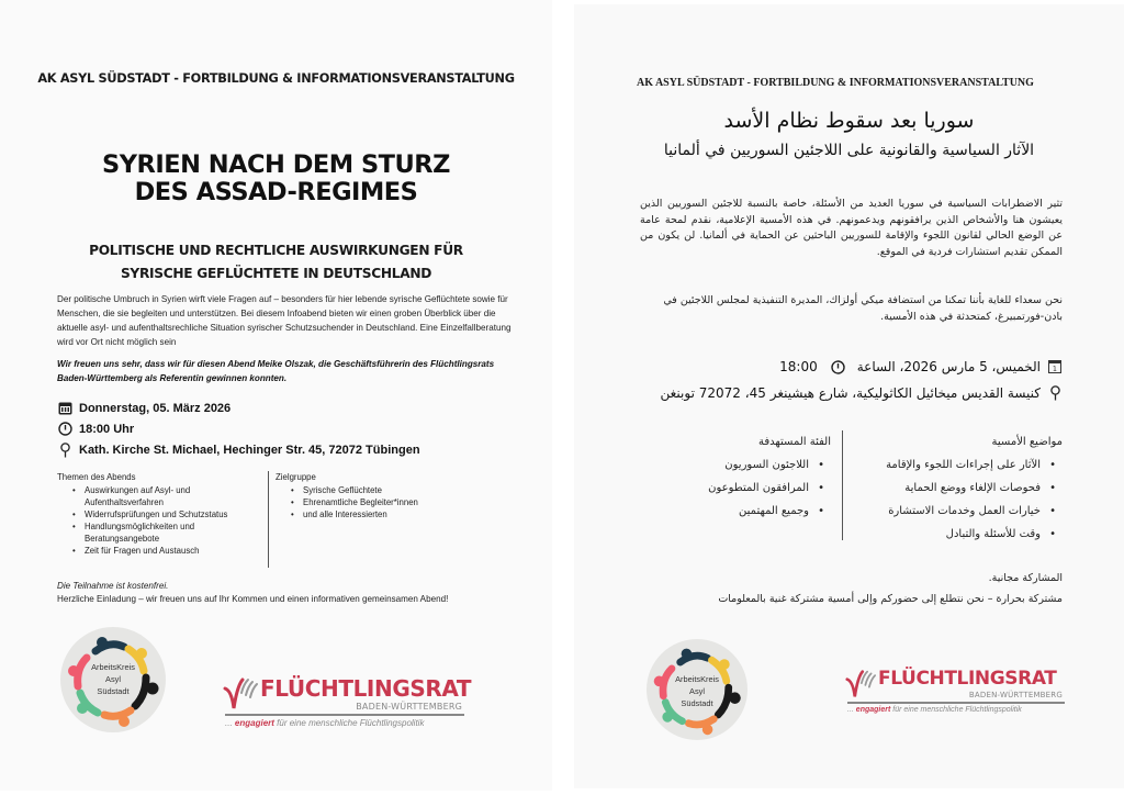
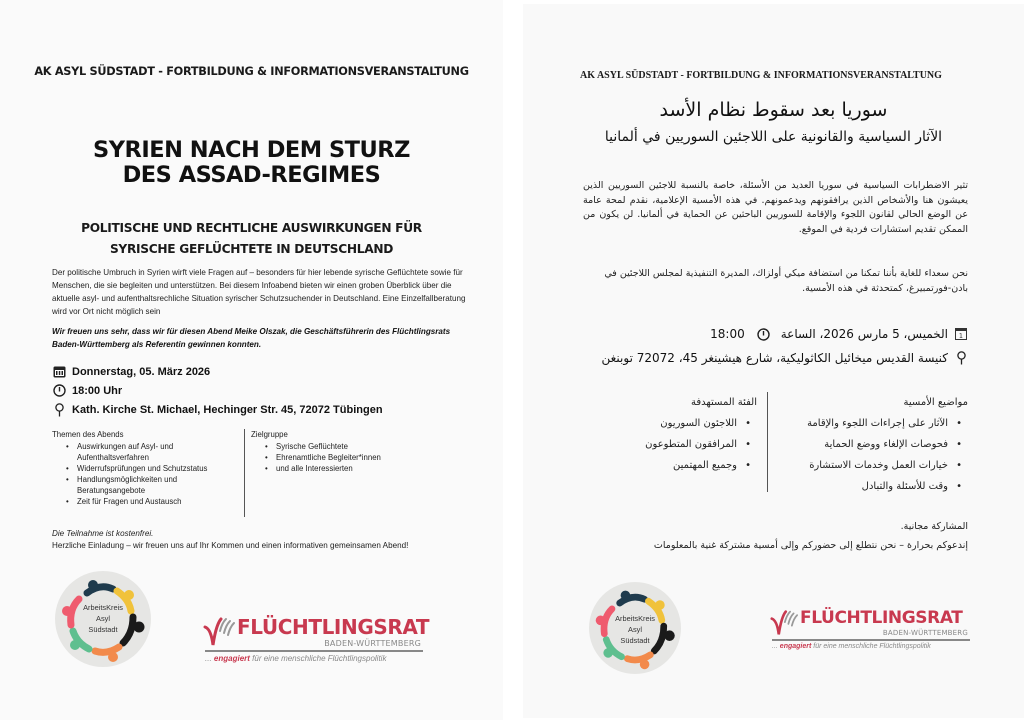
  AK ASYL SÜDSTADT - FORTBILDUNG & INFORMATIONSVERANSTALTUNG
  SYRIEN NACH DEM STURZ
  DES ASSAD-REGIMES
  POLITISCHE UND RECHTLICHE AUSWIRKUNGEN FÜR
  SYRISCHE GEFLÜCHTETE IN DEUTSCHLAND
  Der politische Umbruch in Syrien wirft viele Fragen auf – besonders für hier lebende syrische Geflüchtete sowie für Menschen, die sie begleiten und unterstützen. Bei diesem Infoabend bieten wir einen groben Überblick über die aktuelle asyl- und aufenthaltsrechliche Situation syrischer Schutzsuchender in Deutschland. Eine Einzelfallberatung wird vor Ort nicht möglich sein
  Wir freuen uns sehr, dass wir für diesen Abend Meike Olszak, die Geschäftsführerin des Flüchtlingsrats Baden-Württemberg als Referentin gewinnen konnten.
  Donnerstag, 05. März 2026
  18:00 Uhr
  Kath. Kirche St. Michael, Hechinger Str. 45, 72072 Tübingen
  Themen des Abends
  Auswirkungen auf Asyl- und Aufenthaltsverfahren
  Widerrufsprüfungen und Schutzstatus
  Handlungsmöglichkeiten und Beratungsangebote
  Zeit für Fragen und Austausch
  Zielgruppe
  Syrische Geflüchtete
  Ehrenamtliche Begleiter*innen
  und alle Interessierten
  Die Teilnahme ist kostenfrei.
  Herzliche Einladung – wir freuen uns auf Ihr Kommen und einen informativen gemeinsamen Abend!
  ArbeitsKreis
  Asyl
  Südstadt
  FLÜCHTLINGSRAT
  BADEN-WÜRTTEMBERG
  ... engagiert für eine menschliche Flüchtlingspolitik
  AK ASYL SÜDSTADT - FORTBILDUNG & INFORMATIONSVERANSTALTUNG
  سوريا بعد سقوط نظام الأسد
  الآثار السياسية والقانونية على اللاجئين السوريين في ألمانيا
  تثير الاضطرابات السياسية في سوريا العديد من الأسئلة، خاصة بالنسبة للاجئين السوريين الذين يعيشون هنا والأشخاص الذين يرافقونهم ويدعمونهم. في هذه الأمسية الإعلامية، نقدم لمحة عامة عن الوضع الحالي لقانون اللجوء والإقامة للسوريين الباحثين عن الحماية في ألمانيا. لن يكون من الممكن تقديم استشارات فردية في الموقع.
  نحن سعداء للغاية بأننا تمكنا من استضافة ميكي أولزاك، المديرة التنفيذية لمجلس اللاجئين في بادن-فورتمبيرغ، كمتحدثة في هذه الأمسية.
  1
  الخميس، 5 مارس 2026، الساعة
  18:00
  كنيسة القديس ميخائيل الكاثوليكية، شارع هيشينغر 45، 72072 توبنغن
  مواضيع الأمسية
  الآثار على إجراءات اللجوء والإقامة
  فحوصات الإلغاء ووضع الحماية
  خيارات العمل وخدمات الاستشارة
  وقت للأسئلة والتبادل
  الفئة المستهدفة
  اللاجئون السوريون
  المرافقون المتطوعون
  وجميع المهتمين
  المشاركة مجانية.
- مشتركة بحرارة – نحن نتطلع إلى حضوركم وإلى أمسية مشتركة غنية بالمعلومات
+ إندعوكم بحرارة – نحن نتطلع إلى حضوركم وإلى أمسية مشتركة غنية بالمعلومات
  ArbeitsKreis
  Asyl
  Südstadt
  FLÜCHTLINGSRAT
  BADEN-WÜRTTEMBERG
